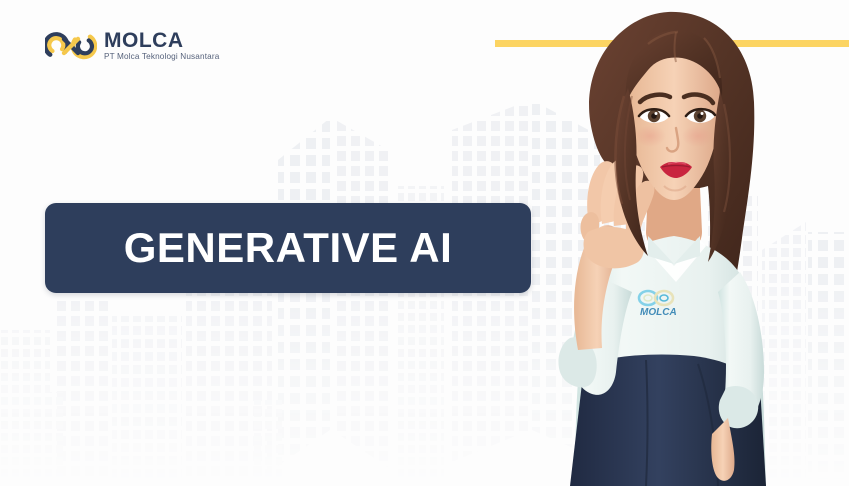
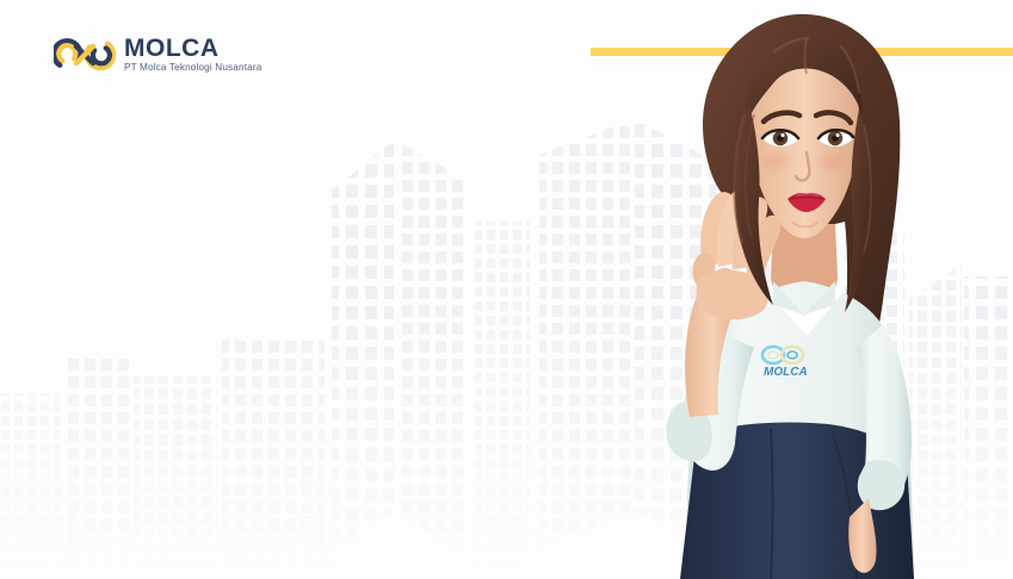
  MOLCA
  PT Molca Teknologi Nusantara
- GENERATIVE AI
  MOLCA
